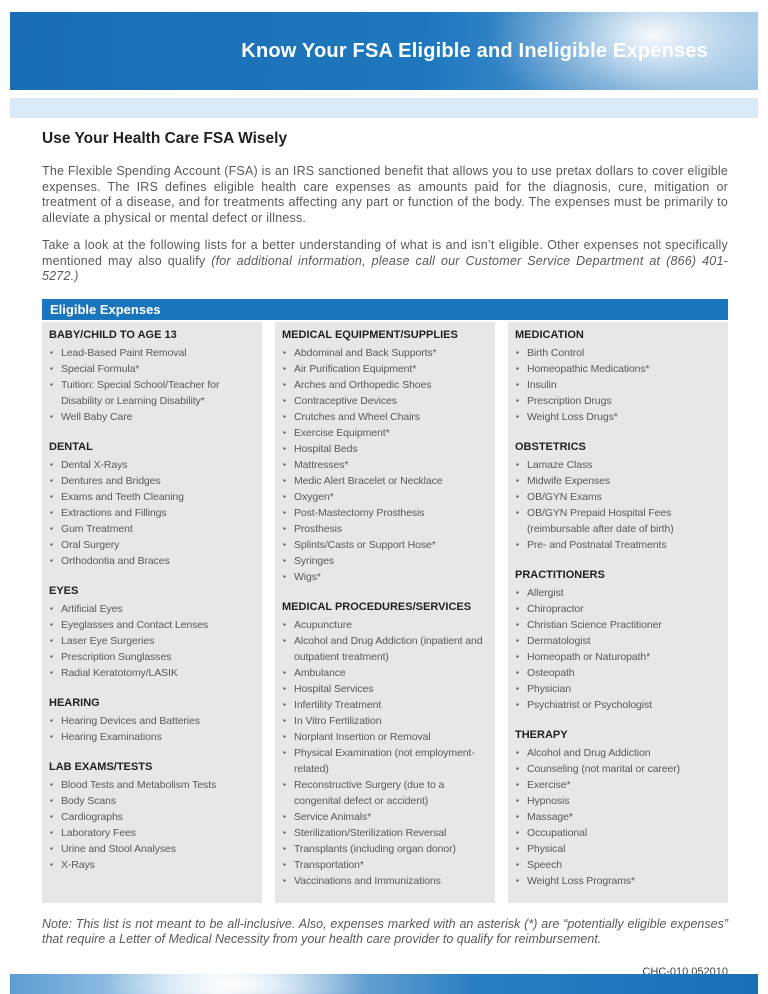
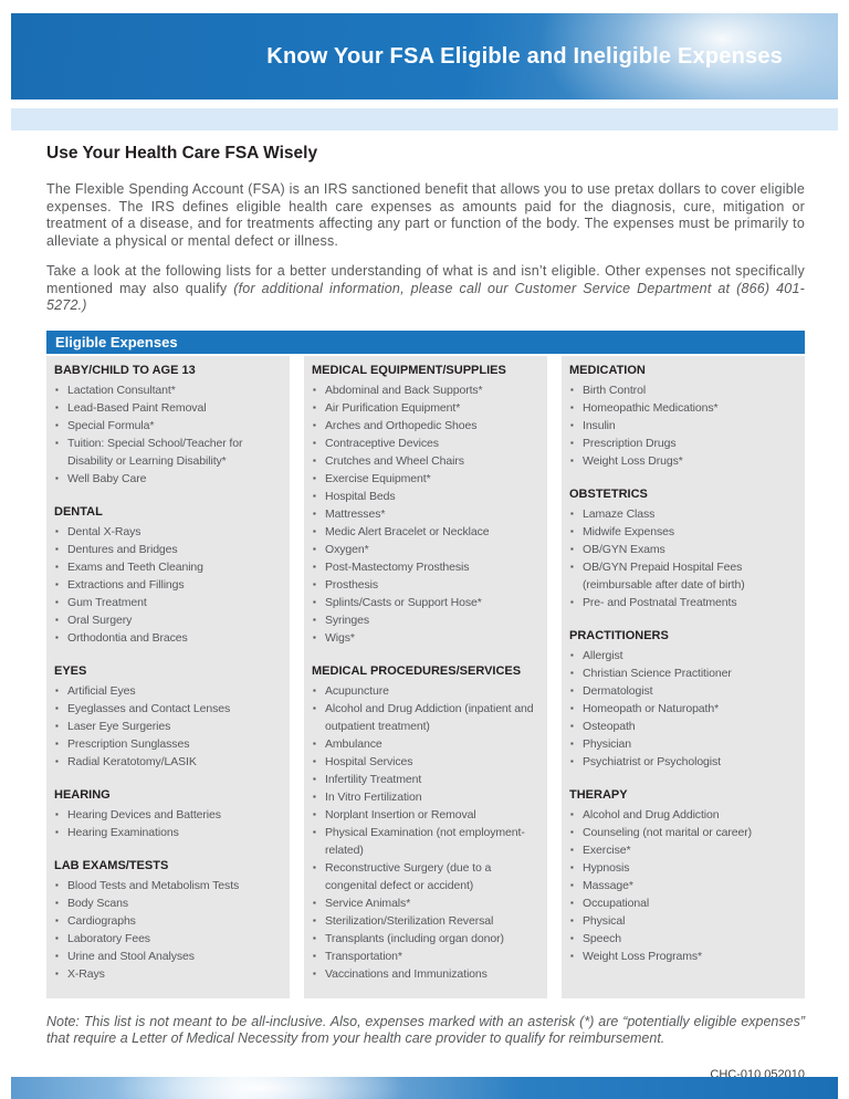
  Know Your FSA Eligible and Ineligible Expenses
  Use Your Health Care FSA Wisely
  The Flexible Spending Account (FSA) is an IRS sanctioned benefit that allows you to use pretax dollars to cover eligible expenses. The IRS defines eligible health care expenses as amounts paid for the diagnosis, cure, mitigation or treatment of a disease, and for treatments affecting any part or function of the body. The expenses must be primarily to alleviate a physical or mental defect or illness.
  Take a look at the following lists for a better understanding of what is and isn’t eligible. Other expenses not specifically mentioned may also qualify (for additional information, please call our Customer Service Department at (866) 401-5272.)
  Eligible Expenses
  BABY/CHILD TO AGE 13
+ Lactation Consultant*
  Lead-Based Paint Removal
  Special Formula*
  Tuition: Special School/Teacher for Disability or Learning Disability*
  Well Baby Care
  DENTAL
  Dental X-Rays
  Dentures and Bridges
  Exams and Teeth Cleaning
  Extractions and Fillings
  Gum Treatment
  Oral Surgery
  Orthodontia and Braces
  EYES
  Artificial Eyes
  Eyeglasses and Contact Lenses
  Laser Eye Surgeries
  Prescription Sunglasses
  Radial Keratotomy/LASIK
  HEARING
  Hearing Devices and Batteries
  Hearing Examinations
  LAB EXAMS/TESTS
  Blood Tests and Metabolism Tests
  Body Scans
  Cardiographs
  Laboratory Fees
  Urine and Stool Analyses
  X-Rays
  MEDICAL EQUIPMENT/SUPPLIES
  Abdominal and Back Supports*
  Air Purification Equipment*
  Arches and Orthopedic Shoes
  Contraceptive Devices
  Crutches and Wheel Chairs
  Exercise Equipment*
  Hospital Beds
  Mattresses*
  Medic Alert Bracelet or Necklace
  Oxygen*
  Post-Mastectomy Prosthesis
  Prosthesis
  Splints/Casts or Support Hose*
  Syringes
  Wigs*
  MEDICAL PROCEDURES/SERVICES
  Acupuncture
  Alcohol and Drug Addiction (inpatient and outpatient treatment)
  Ambulance
  Hospital Services
  Infertility Treatment
  In Vitro Fertilization
  Norplant Insertion or Removal
  Physical Examination (not employment-related)
  Reconstructive Surgery (due to a congenital defect or accident)
  Service Animals*
  Sterilization/Sterilization Reversal
  Transplants (including organ donor)
  Transportation*
  Vaccinations and Immunizations
  MEDICATION
  Birth Control
  Homeopathic Medications*
  Insulin
  Prescription Drugs
  Weight Loss Drugs*
  OBSTETRICS
  Lamaze Class
  Midwife Expenses
  OB/GYN Exams
  OB/GYN Prepaid Hospital Fees (reimbursable after date of birth)
  Pre- and Postnatal Treatments
  PRACTITIONERS
  Allergist
- Chiropractor
  Christian Science Practitioner
  Dermatologist
  Homeopath or Naturopath*
  Osteopath
  Physician
  Psychiatrist or Psychologist
  THERAPY
  Alcohol and Drug Addiction
  Counseling (not marital or career)
  Exercise*
  Hypnosis
  Massage*
  Occupational
  Physical
  Speech
  Weight Loss Programs*
  Note: This list is not meant to be all-inclusive. Also, expenses marked with an asterisk (*) are “potentially eligible expenses” that require a Letter of Medical Necessity from your health care provider to qualify for reimbursement.
  CHC-010 052010
